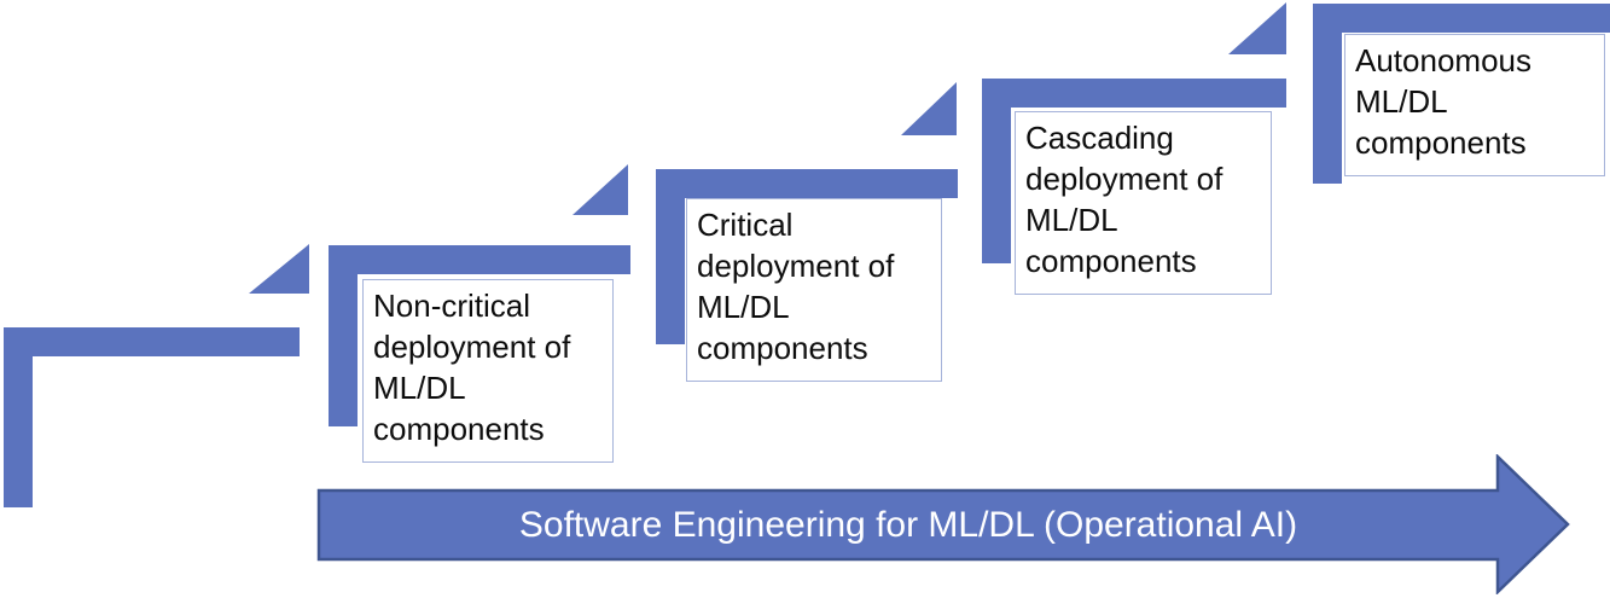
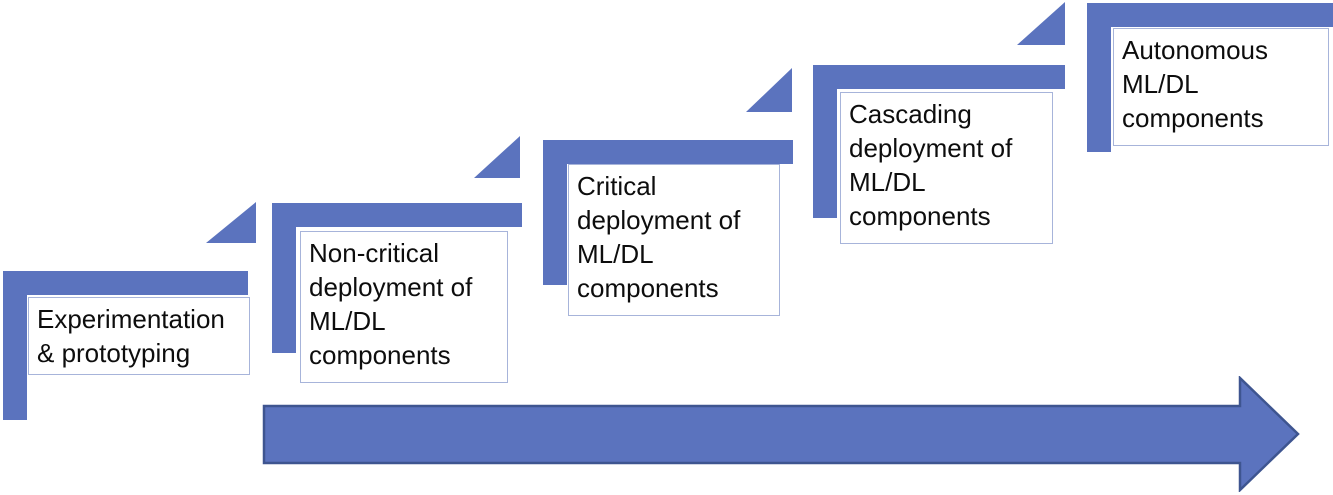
+ Experimentation
+ & prototyping
  Non-critical
  deployment of
  ML/DL
  components
  Critical
  deployment of
  ML/DL
  components
  Cascading
  deployment of
  ML/DL
  components
  Autonomous
  ML/DL
  components
- Software Engineering for ML/DL (Operational AI)
